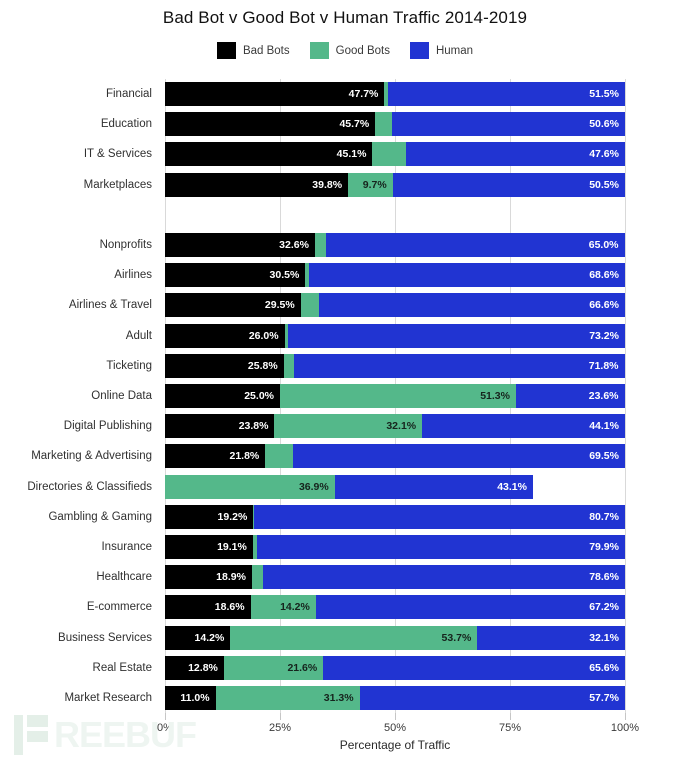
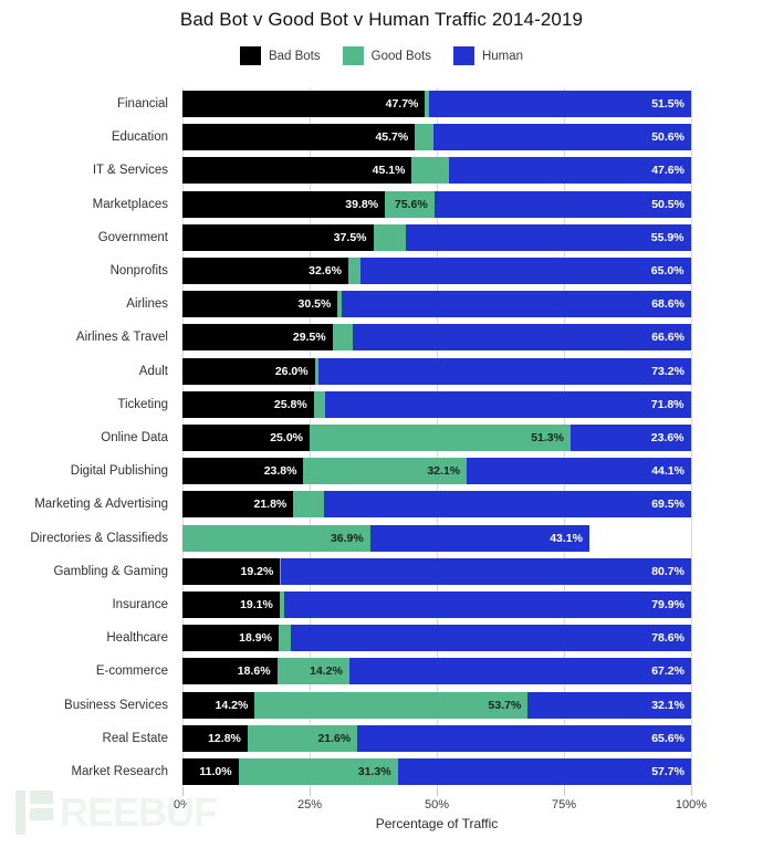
  Bad Bot v Good Bot v Human Traffic 2014-2019
  Bad Bots
  Good Bots
  Human
  Financial
  47.7%
  51.5%
  Education
  45.7%
  50.6%
  IT & Services
  45.1%
  47.6%
  Marketplaces
  39.8%
- 9.7%
+ 75.6%
  50.5%
+ Government
+ 37.5%
+ 55.9%
  Nonprofits
  32.6%
  65.0%
  Airlines
  30.5%
  68.6%
  Airlines & Travel
  29.5%
  66.6%
  Adult
  26.0%
  73.2%
  Ticketing
  25.8%
  71.8%
  Online Data
  25.0%
  51.3%
  23.6%
  Digital Publishing
  23.8%
  32.1%
  44.1%
  Marketing & Advertising
  21.8%
  69.5%
  Directories & Classifieds
  36.9%
  43.1%
  Gambling & Gaming
  19.2%
  80.7%
  Insurance
  19.1%
  79.9%
  Healthcare
  18.9%
  78.6%
  E-commerce
  18.6%
  14.2%
  67.2%
  Business Services
  14.2%
  53.7%
  32.1%
  Real Estate
  12.8%
  21.6%
  65.6%
  Market Research
  11.0%
  31.3%
  57.7%
  0%
  25%
  50%
  75%
  100%
  Percentage of Traffic
  REEBUF
